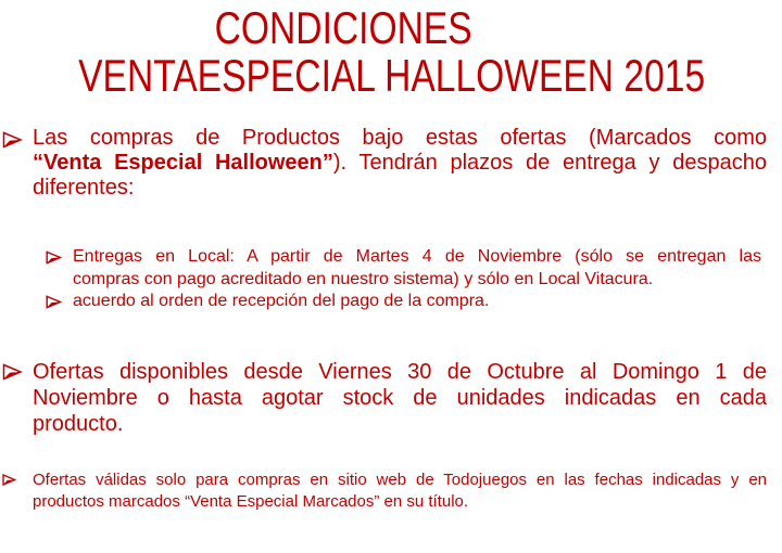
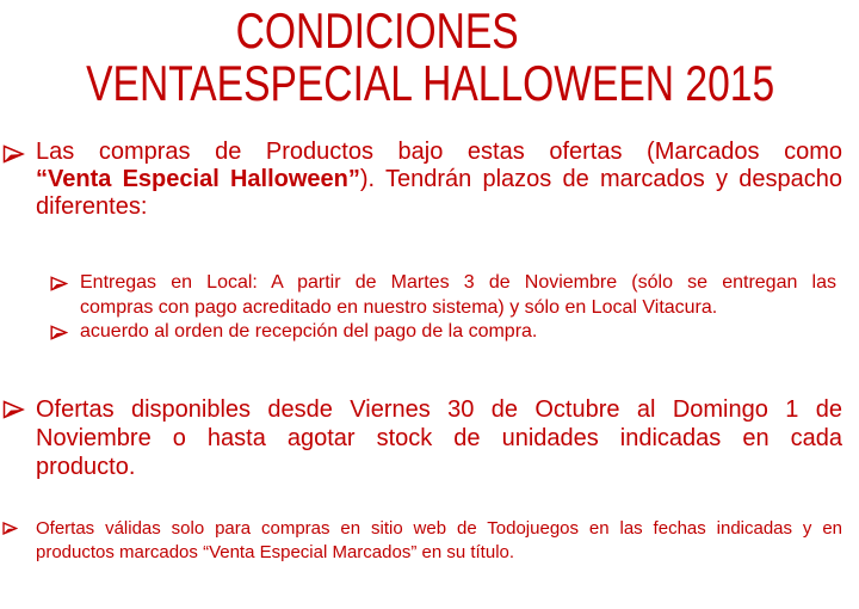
  CONDICIONES
  VENTAESPECIAL HALLOWEEN 2015
  Las compras de Productos bajo estas ofertas (Marcados como
- “Venta Especial Halloween”). Tendrán plazos de entrega y despacho
+ “Venta Especial Halloween”). Tendrán plazos de marcados y despacho
  diferentes:
- Entregas en Local: A partir de Martes 4 de Noviembre (sólo se entregan las
+ Entregas en Local: A partir de Martes 3 de Noviembre (sólo se entregan las
  compras con pago acreditado en nuestro sistema) y sólo en Local Vitacura.
  acuerdo al orden de recepción del pago de la compra.
  Ofertas disponibles desde Viernes 30 de Octubre al Domingo 1 de
  Noviembre o hasta agotar stock de unidades indicadas en cada
  producto.
  Ofertas válidas solo para compras en sitio web de Todojuegos en las fechas indicadas y en
  productos marcados “Venta Especial Marcados” en su título.
